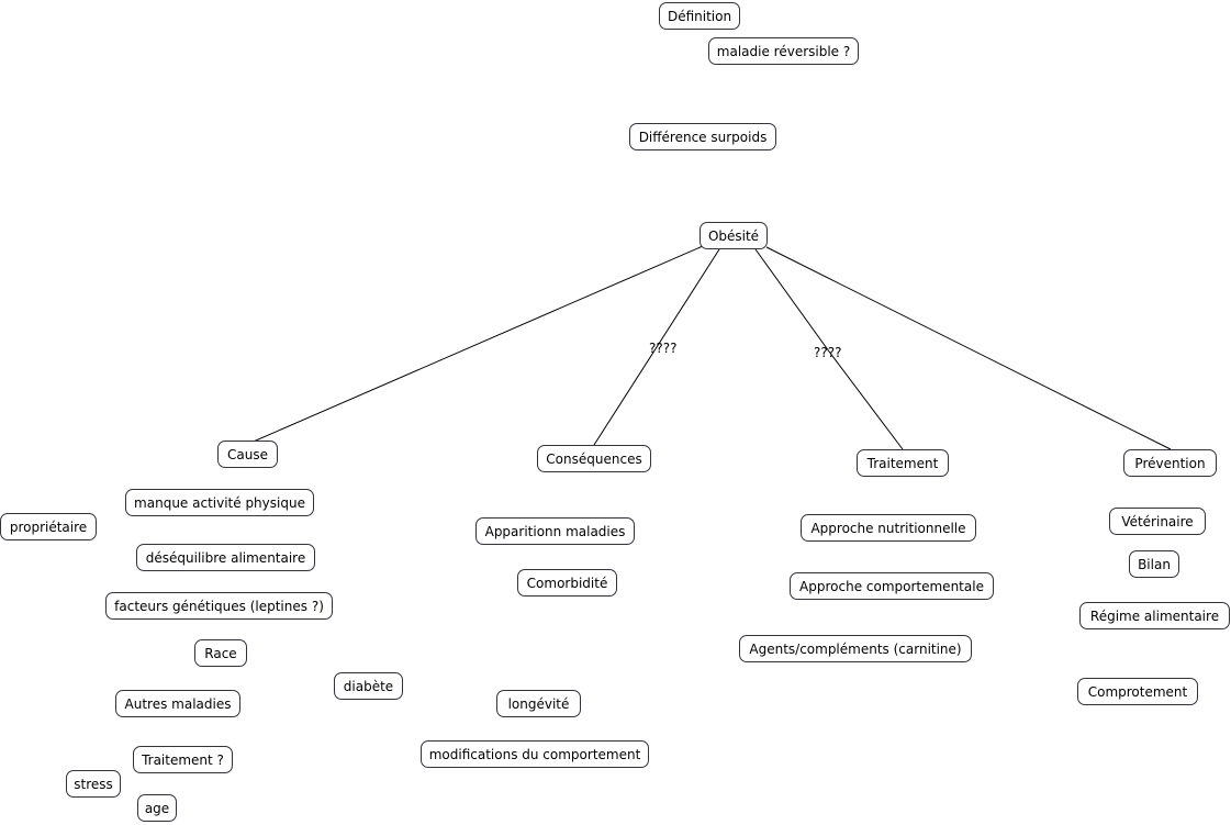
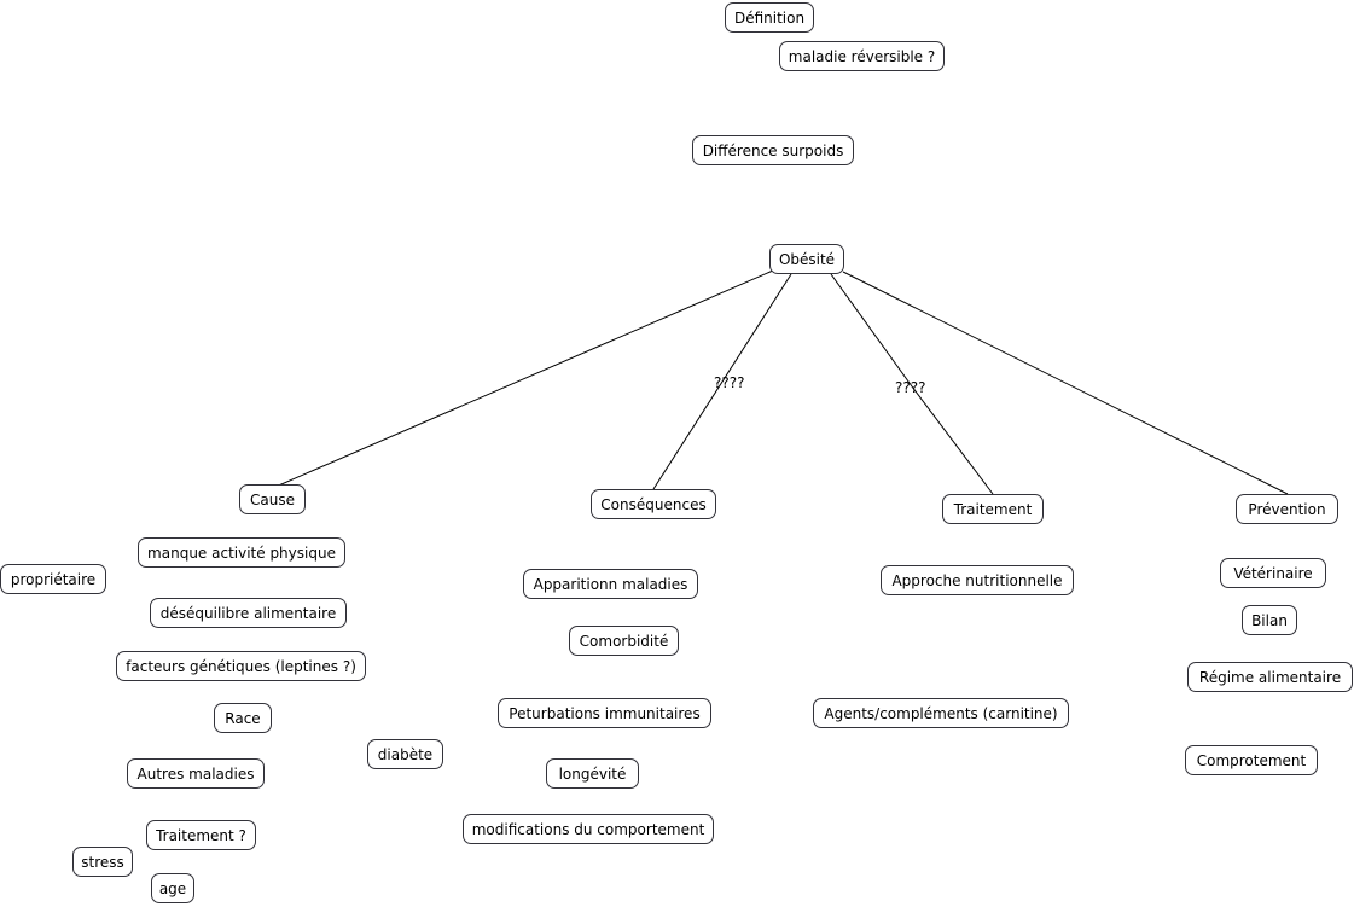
  ????
  ????
  Définition
  maladie réversible ?
  Différence surpoids
  Obésité
  Cause
  Conséquences
  Traitement
  Prévention
  propriétaire
  manque activité physique
  déséquilibre alimentaire
  facteurs génétiques (leptines ?)
  Race
  Autres maladies
  Traitement ?
  stress
  age
  Apparitionn maladies
  Comorbidité
+ Peturbations immunitaires
  diabète
  longévité
  modifications du comportement
  Approche nutritionnelle
- Approche comportementale
  Agents/compléments (carnitine)
  Vétérinaire
  Bilan
  Régime alimentaire
  Comprotement
